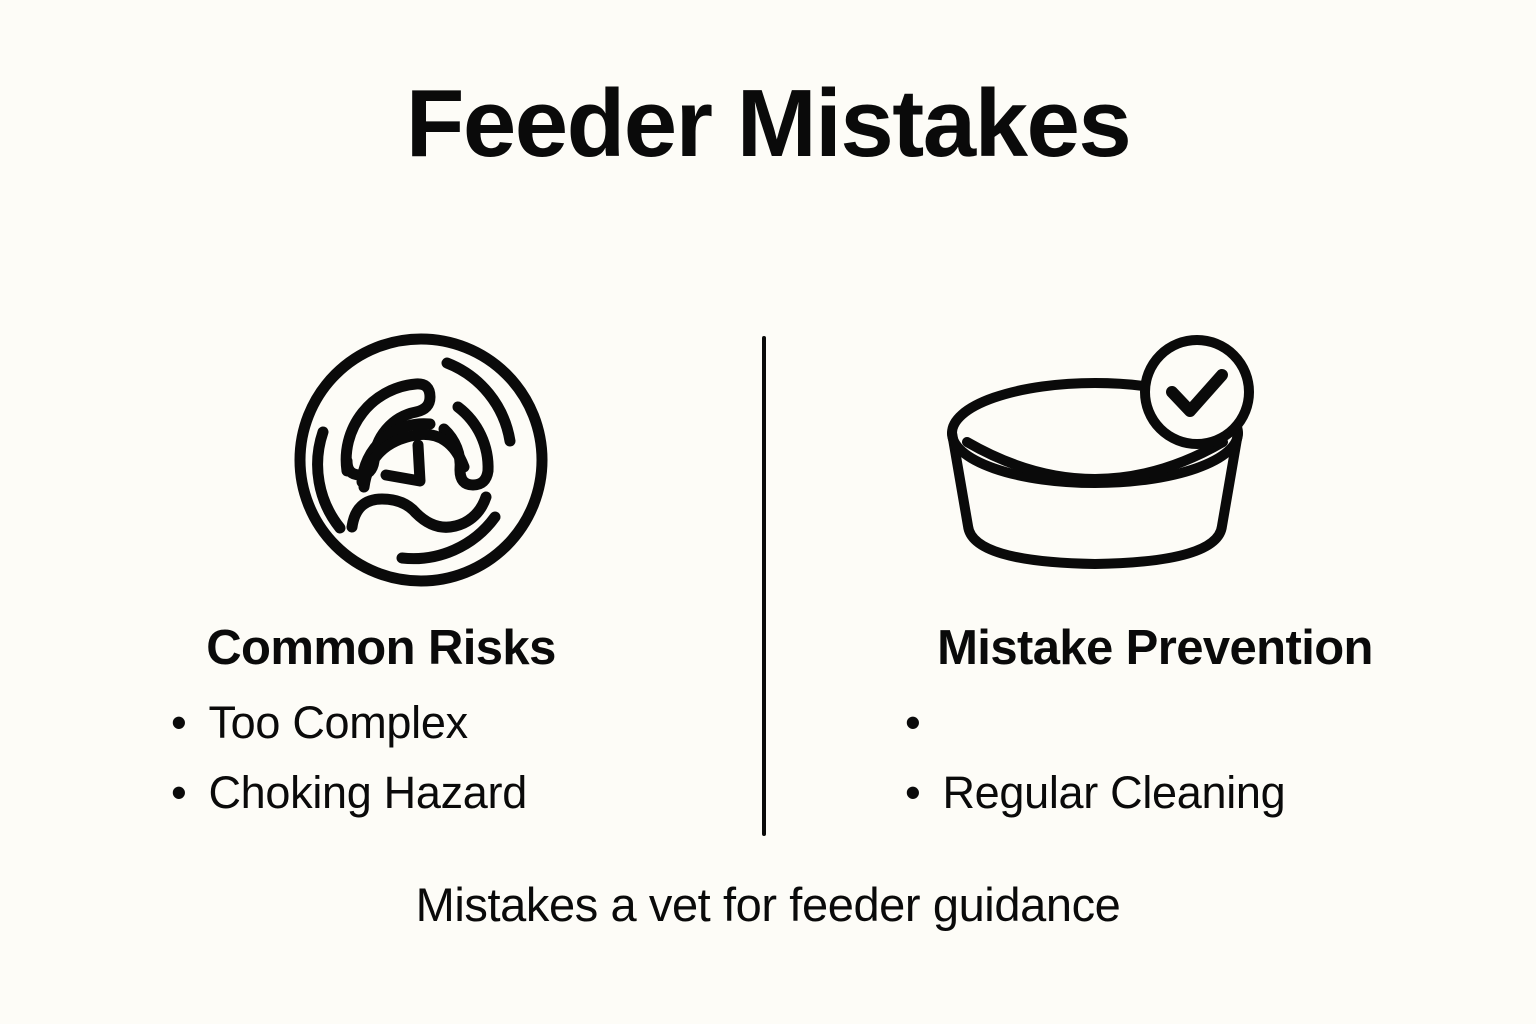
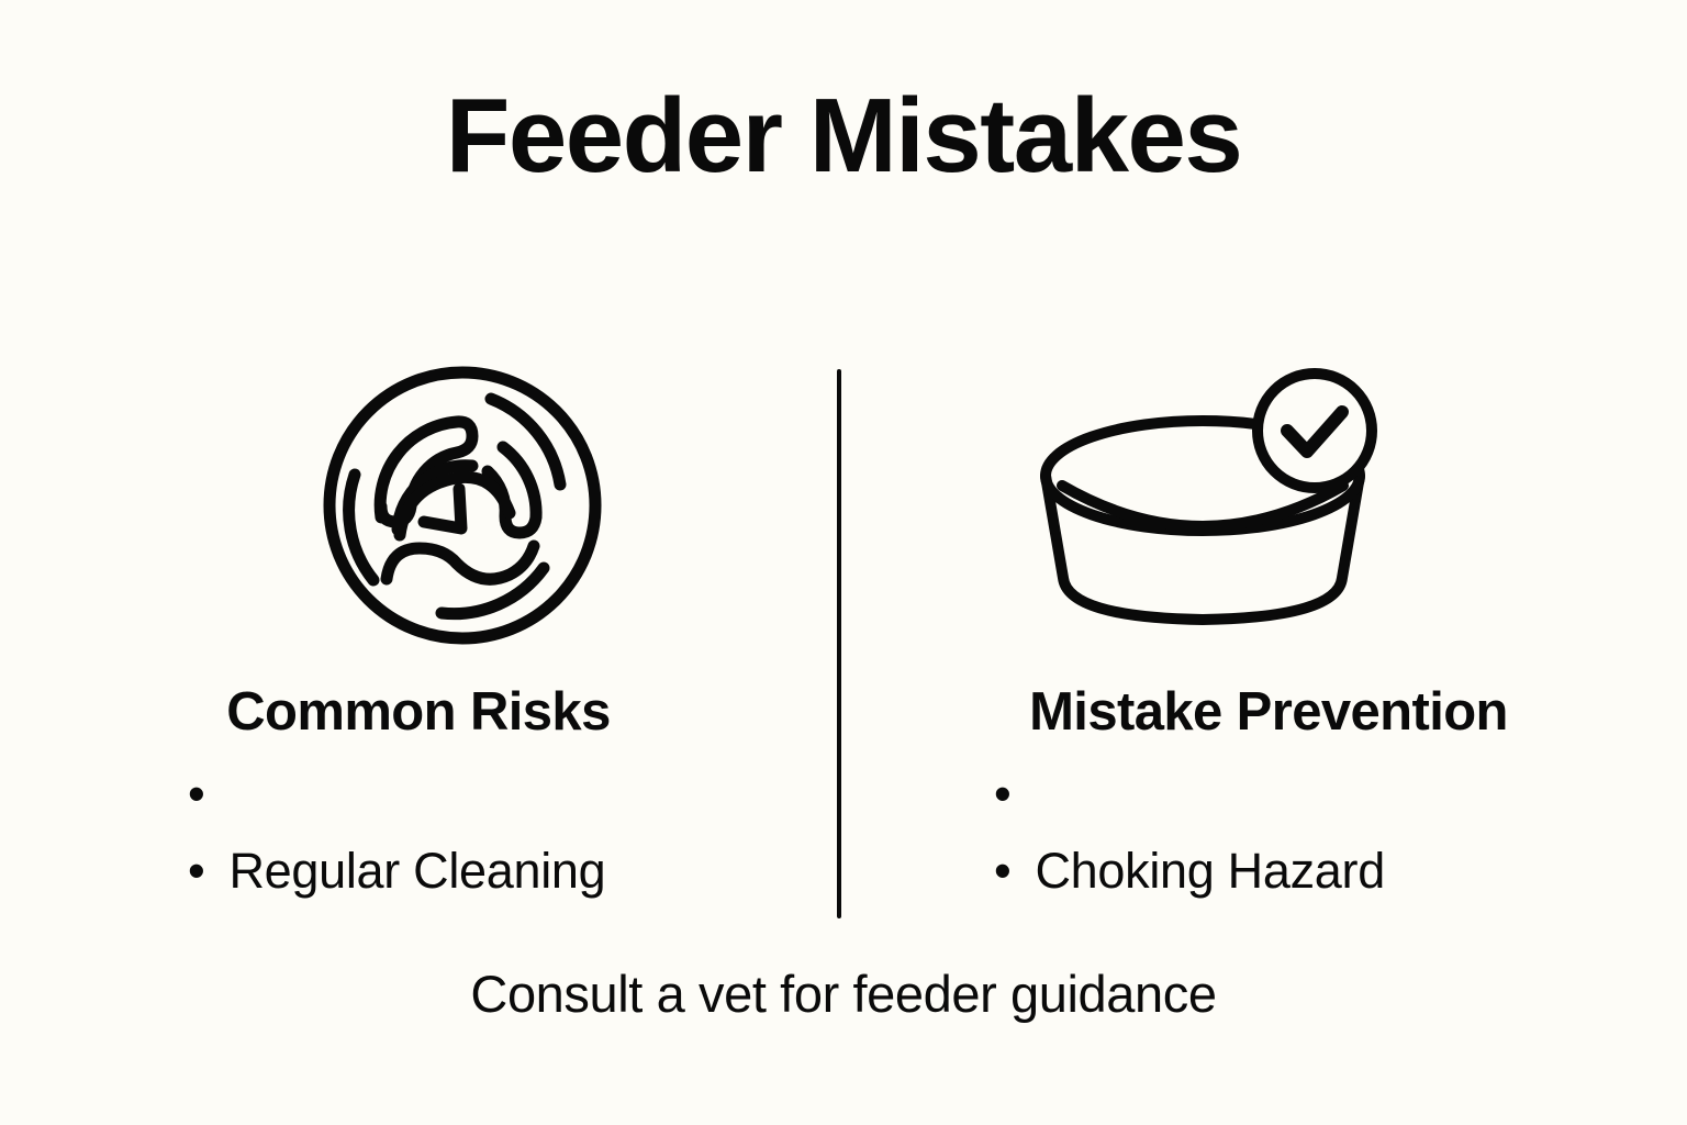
  Feeder Mistakes
  Common Risks
  •
- Too Complex
  •
- Choking Hazard
+ Regular Cleaning
  Mistake Prevention
  •
  •
- Regular Cleaning
+ Choking Hazard
- Mistakes a vet for feeder guidance
+ Consult a vet for feeder guidance
